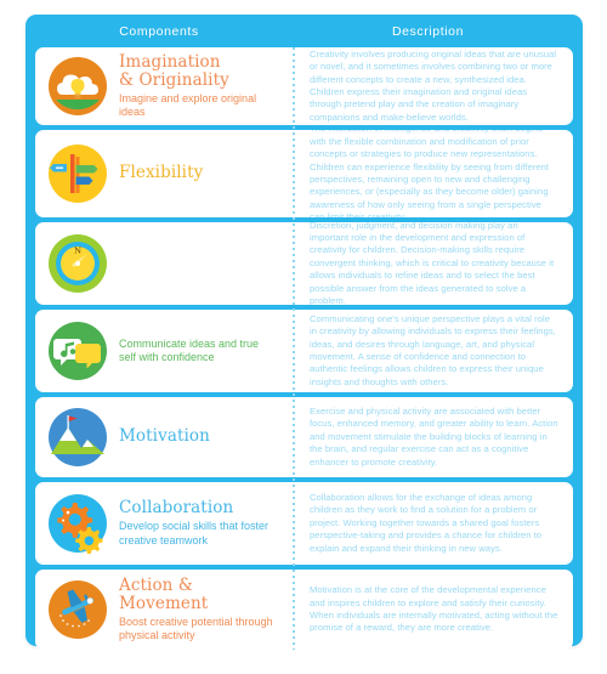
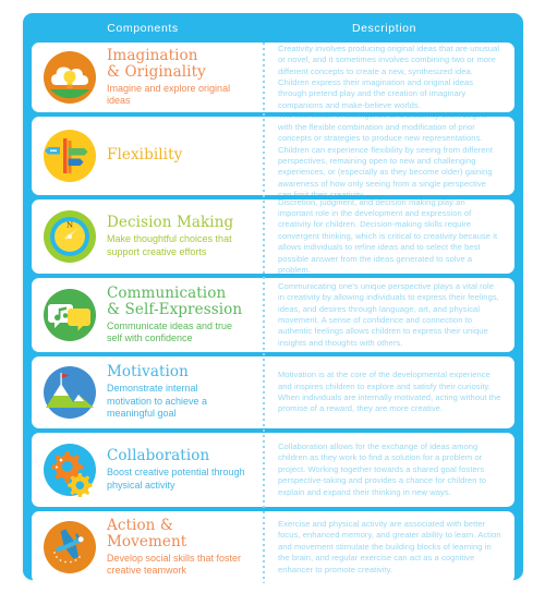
  Components
  Description
  Imagination
  & Originality
  Imagine and explore original ideas
  Creativity involves producing original ideas that are unusual or novel, and it sometimes involves combining two or more different concepts to create a new, synthesized idea. Children express their imagination and original ideas through pretend play and the creation of imaginary companions and make-believe worlds.
  Flexibility
  with the flexible combination and modification of prior concepts or strategies to produce new representations. Children can experience flexibility by seeing from different perspectives, remaining open to new and challenging experiences, or (especially as they become older) gaining awareness of how only seeing from a single perspective can limit their creativity.
  N
+ Decision Making
+ Make thoughtful choices that support creative efforts
  Discretion, judgment, and decision making play an important role in the development and expression of creativity for children. Decision-making skills require convergent thinking, which is critical to creativity because it allows individuals to refine ideas and to select the best possible answer from the ideas generated to solve a problem.
+ Communication
+ & Self-Expression
  Communicate ideas and true self with confidence
  Communicating one's unique perspective plays a vital role in creativity by allowing individuals to express their feelings, ideas, and desires through language, art, and physical movement. A sense of confidence and connection to authentic feelings allows children to express their unique insights and thoughts with others.
  Motivation
+ Demonstrate internal motivation to achieve a meaningful goal
- Exercise and physical activity are associated with better focus, enhanced memory, and greater ability to learn. Action and movement stimulate the building blocks of learning in the brain, and regular exercise can act as a cognitive enhancer to promote creativity.
+ Motivation is at the core of the developmental experience and inspires children to explore and satisfy their curiosity. When individuals are internally motivated, acting without the promise of a reward, they are more creative.
  Collaboration
- Develop social skills that foster creative teamwork
+ Boost creative potential through physical activity
  Collaboration allows for the exchange of ideas among children as they work to find a solution for a problem or project. Working together towards a shared goal fosters perspective-taking and provides a chance for children to explain and expand their thinking in new ways.
  Action & Movement
- Boost creative potential through physical activity
+ Develop social skills that foster creative teamwork
- Motivation is at the core of the developmental experience and inspires children to explore and satisfy their curiosity. When individuals are internally motivated, acting without the promise of a reward, they are more creative.
+ Exercise and physical activity are associated with better focus, enhanced memory, and greater ability to learn. Action and movement stimulate the building blocks of learning in the brain, and regular exercise can act as a cognitive enhancer to promote creativity.
